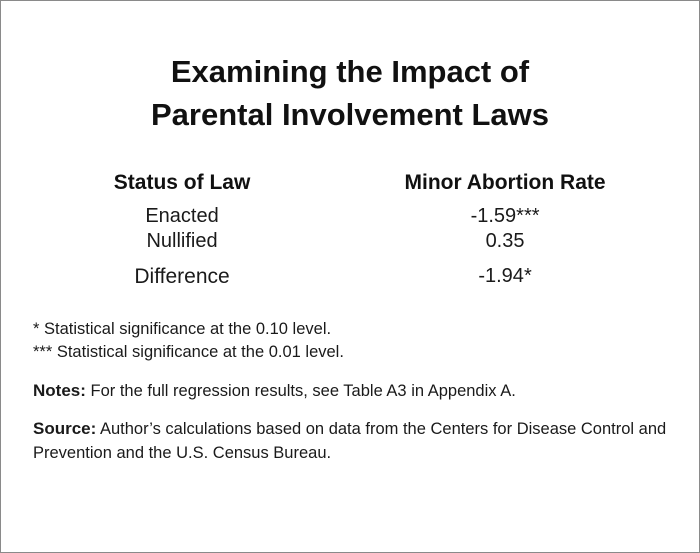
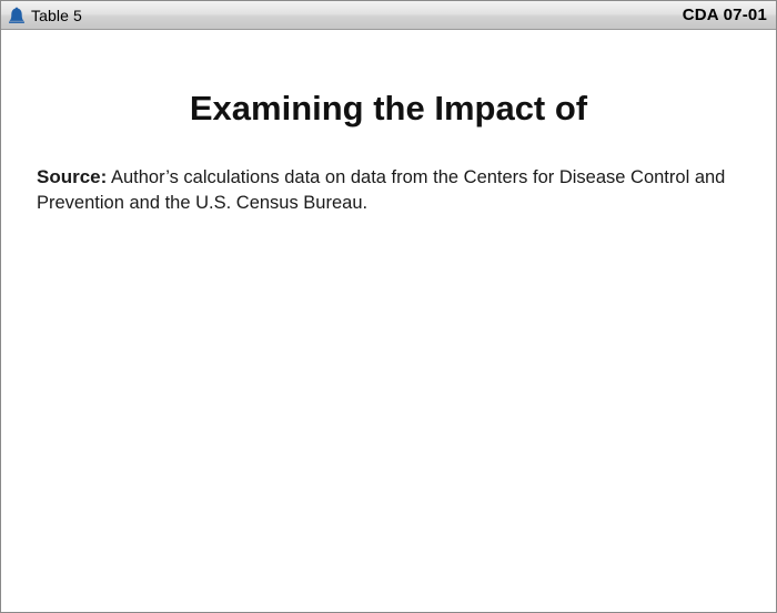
+ Table 5
+ CDA 07-01
  Examining the Impact of
- Parental Involvement Laws
- Status of Law	Minor Abortion Rate
- Enacted	-1.59***
- Nullified	0.35
- Difference	-1.94*
- * Statistical significance at the 0.10 level.
- *** Statistical significance at the 0.01 level.
- Notes: For the full regression results, see Table A3 in Appendix A.
- Source: Author’s calculations based on data from the Centers for Disease Control and Prevention and the U.S. Census Bureau.
+ Source: Author’s calculations data on data from the Centers for Disease Control and Prevention and the U.S. Census Bureau.
